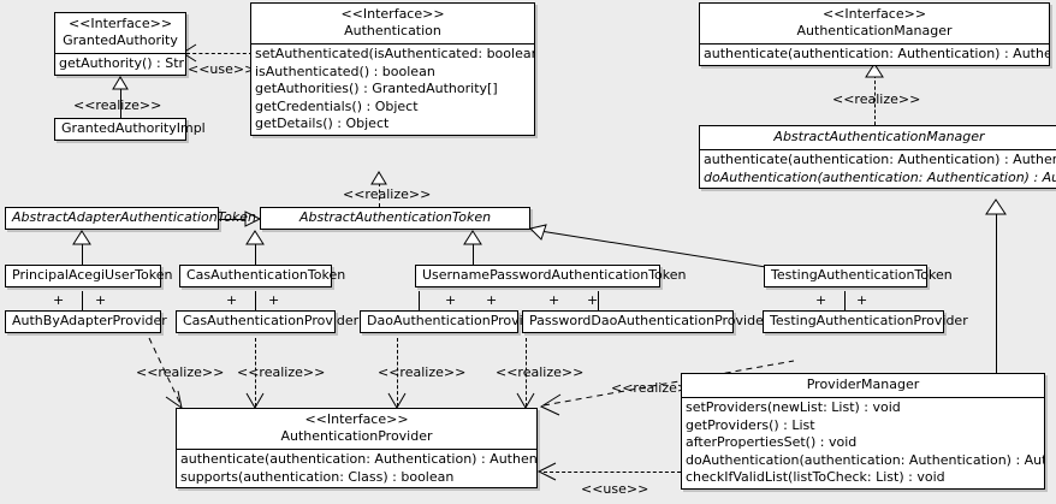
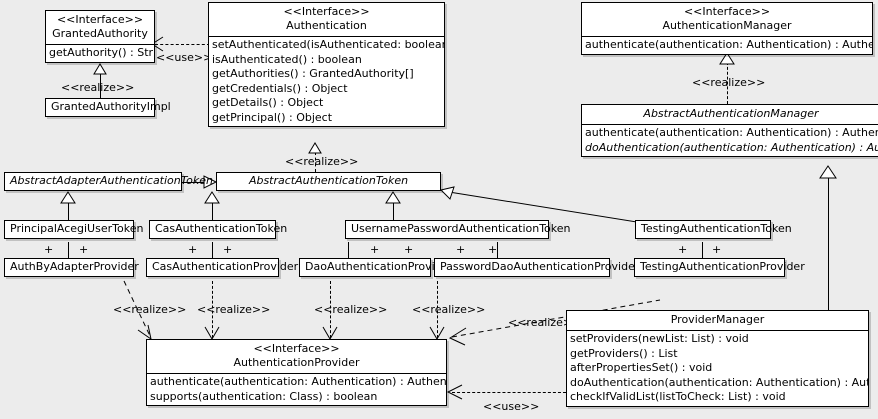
  <<Interface>>
  GrantedAuthority
  getAuthority() : Str
  GrantedAuthorityImpl
  <<Interface>>
  Authentication
  setAuthenticated(isAuthenticated: boolea
  isAuthenticated() : boolean
  getAuthorities() : GrantedAuthority[]
  getCredentials() : Object
  getDetails() : Object
+ getPrincipal() : Object
  <<Interface>>
  AuthenticationManager
  authenticate(authentication: Authentication) : Authe
  AbstractAuthenticationManager
  authenticate(authentication: Authentication) : Authe
  doAuthentication(authentication: Authentication) : A
  AbstractAdapterAuthenticationToken
  AbstractAuthenticationToken
  PrincipalAcegiUserToken
  CasAuthenticationToken
  UsernamePasswordAuthenticationToken
  TestingAuthenticationToken
  AuthByAdapterProvider
  CasAuthenticationProvider
  DaoAuthenticationProv
  PasswordDaoAuthenticationProvide
  TestingAuthenticationProvider
  <<Interface>>
  AuthenticationProvider
  authenticate(authentication: Authentication) : Authen
  supports(authentication: Class) : boolean
  ProviderManager
  setProviders(newList: List) : void
  getProviders() : List
  afterPropertiesSet() : void
  doAuthentication(authentication: Authentication) : Au
  checkIfValidList(listToCheck: List) : void
  <<use>
  <<realize>>
  <<realize>>
  <<realize>>
  <<realize>>
  <<realize>>
  <<realize>>
  <<realize>>
  <<realize
  <<use>>
  +
  +
  +
  +
  +
  +
  +
  +
  +
  +
